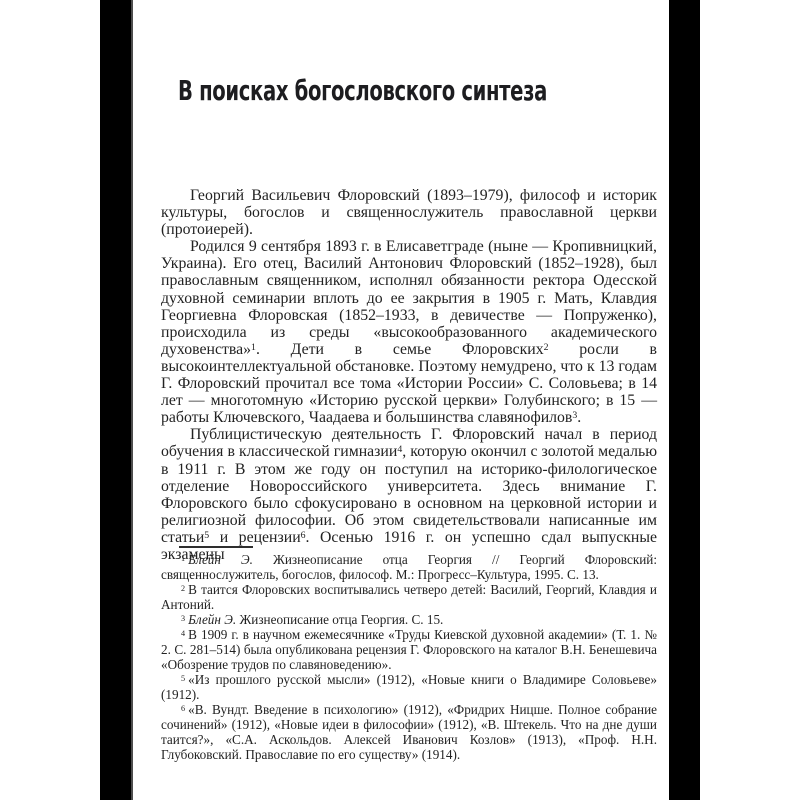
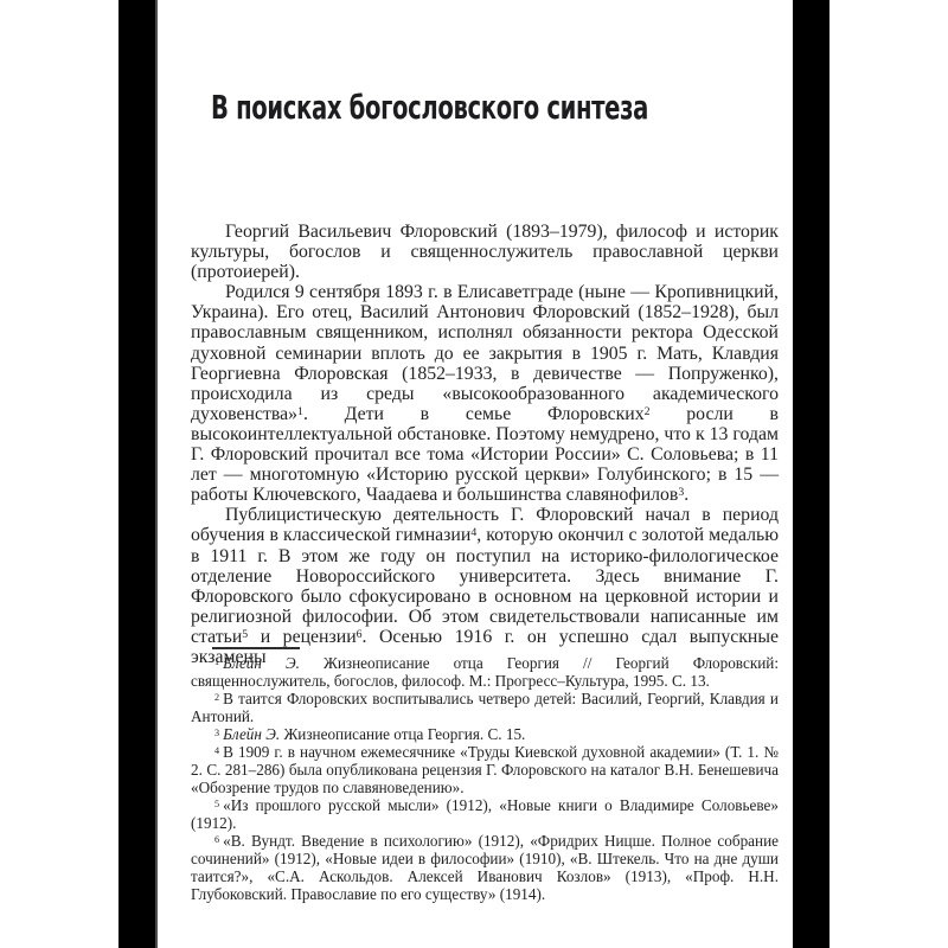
  В поисках богословского синтеза
  Георгий Васильевич Флоровский (1893–1979), философ и историк культуры, богослов и священнослужитель православной церкви (протоиерей).
- Родился 9 сентября 1893 г. в Елисаветграде (ныне — Кропивницкий, Украина). Его отец, Василий Антонович Флоровский (1852–1928), был православным священником, исполнял обязанности ректора Одесской духовной семинарии вплоть до ее закрытия в 1905 г. Мать, Клавдия Георгиевна Флоровская (1852–1933, в девичестве — Попруженко), происходила из среды «высокообразованного академического духовенства»1. Дети в семье Флоровских2 росли в высокоинтеллектуальной обстановке. Поэтому немудрено, что к 13 годам Г. Флоровский прочитал все тома «Истории России» С. Соловьева; в 14 лет — многотомную «Историю русской церкви» Голубинского; в 15 — работы Ключевского, Чаадаева и большинства славянофилов3.
+ Родился 9 сентября 1893 г. в Елисаветграде (ныне — Кропивницкий, Украина). Его отец, Василий Антонович Флоровский (1852–1928), был православным священником, исполнял обязанности ректора Одесской духовной семинарии вплоть до ее закрытия в 1905 г. Мать, Клавдия Георгиевна Флоровская (1852–1933, в девичестве — Попруженко), происходила из среды «высокообразованного академического духовенства»1. Дети в семье Флоровских2 росли в высокоинтеллектуальной обстановке. Поэтому немудрено, что к 13 годам Г. Флоровский прочитал все тома «Истории России» С. Соловьева; в 11 лет — многотомную «Историю русской церкви» Голубинского; в 15 — работы Ключевского, Чаадаева и большинства славянофилов3.
  Публицистическую деятельность Г. Флоровский начал в период обучения в классической гимназии4, которую окончил с золотой медалью в 1911 г. В этом же году он поступил на историко-филологическое отделение Новороссийского университета. Здесь внимание Г. Флоровского было сфокусировано в основном на церковной истории и религиозной философии. Об этом свидетельствовали написанные им статьи5 и рецензии6. Осенью 1916 г. он успешно сдал выпускные экзамены
  1 Блейн Э. Жизнеописание отца Георгия // Георгий Флоровский: священнослужитель, богослов, философ. М.: Прогресс–Культура, 1995. С. 13.
  2 В таится Флоровских воспитывались четверо детей: Василий, Георгий, Клавдия и Антоний.
  3 Блейн Э. Жизнеописание отца Георгия. С. 15.
- 4 В 1909 г. в научном ежемесячнике «Труды Киевской духовной академии» (Т. 1. № 2. С. 281–514) была опубликована рецензия Г. Флоровского на каталог В.Н. Бенешевича «Обозрение трудов по славяноведению».
+ 4 В 1909 г. в научном ежемесячнике «Труды Киевской духовной академии» (Т. 1. № 2. С. 281–286) была опубликована рецензия Г. Флоровского на каталог В.Н. Бенешевича «Обозрение трудов по славяноведению».
  5 «Из прошлого русской мысли» (1912), «Новые книги о Владимире Соловьеве» (1912).
- 6 «В. Вундт. Введение в психологию» (1912), «Фридрих Ницше. Полное собрание сочинений» (1912), «Новые идеи в философии» (1912), «В. Штекель. Что на дне души таится?», «С.А. Аскольдов. Алексей Иванович Козлов» (1913), «Проф. Н.Н. Глубоковский. Православие по его существу» (1914).
+ 6 «В. Вундт. Введение в психологию» (1912), «Фридрих Ницше. Полное собрание сочинений» (1912), «Новые идеи в философии» (1910), «В. Штекель. Что на дне души таится?», «С.А. Аскольдов. Алексей Иванович Козлов» (1913), «Проф. Н.Н. Глубоковский. Православие по его существу» (1914).
